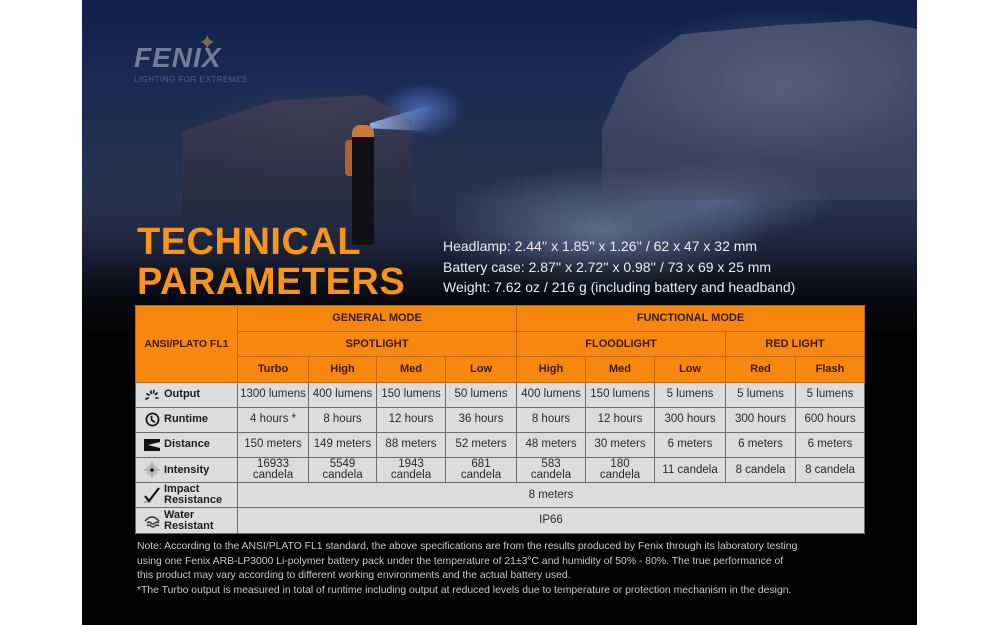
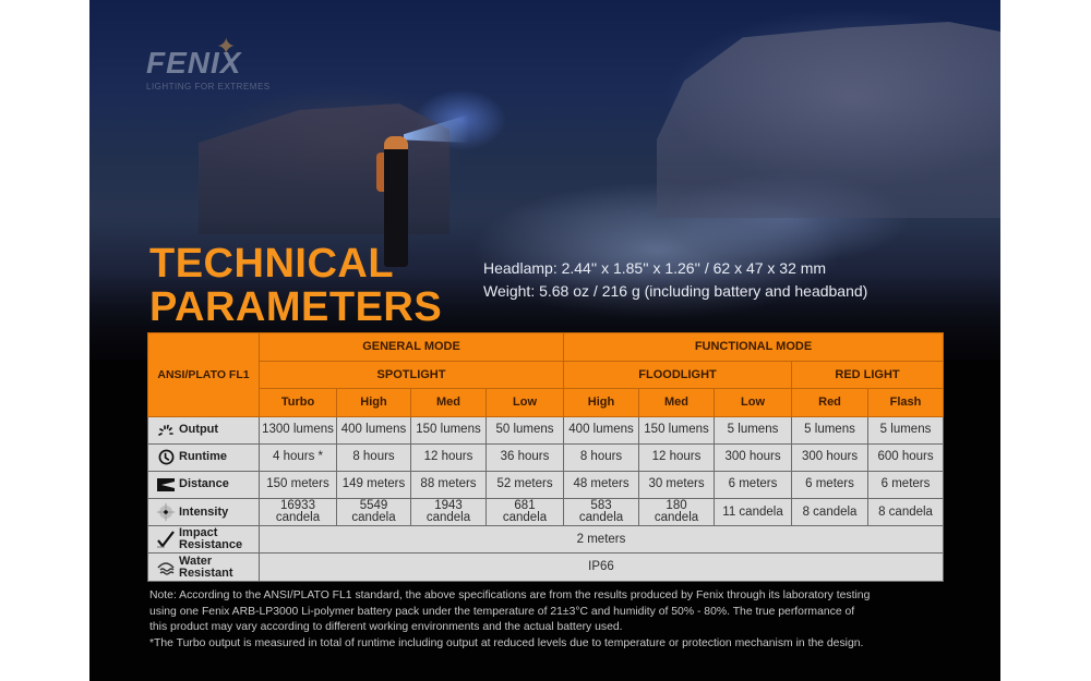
  ✦
  FENIX
  LIGHTING FOR EXTREMES
  TECHNICAL
  PARAMETERS
  Headlamp: 2.44'' x 1.85'' x 1.26'' / 62 x 47 x 32 mm
- Battery case: 2.87'' x 2.72'' x 0.98'' / 73 x 69 x 25 mm
- Weight: 7.62 oz / 216 g (including battery and headband)
+ Weight: 5.68 oz / 216 g (including battery and headband)
  ANSI/PLATO FL1	GENERAL MODE	FUNCTIONAL MODE
  SPOTLIGHT	FLOODLIGHT	RED LIGHT
  Turbo	High	Med	Low	High	Med	Low	Red	Flash
  Output	1300 lumens	400 lumens	150 lumens	50 lumens	400 lumens	150 lumens	5 lumens	5 lumens	5 lumens
  Runtime	4 hours *	8 hours	12 hours	36 hours	8 hours	12 hours	300 hours	300 hours	600 hours
  Distance	150 meters	149 meters	88 meters	52 meters	48 meters	30 meters	6 meters	6 meters	6 meters
  Intensity	16933candela	5549candela	1943candela	681candela	583candela	180candela	11 candela	8 candela	8 candela
- Impact Resistance	8 meters
+ Impact Resistance	2 meters
  Water Resistant	IP66
  Note: According to the ANSI/PLATO FL1 standard, the above specifications are from the results produced by Fenix through its laboratory testing
  using one Fenix ARB-LP3000 Li-polymer battery pack under the temperature of 21±3°C and humidity of 50% - 80%. The true performance of
  this product may vary according to different working environments and the actual battery used.
  *The Turbo output is measured in total of runtime including output at reduced levels due to temperature or protection mechanism in the design.
